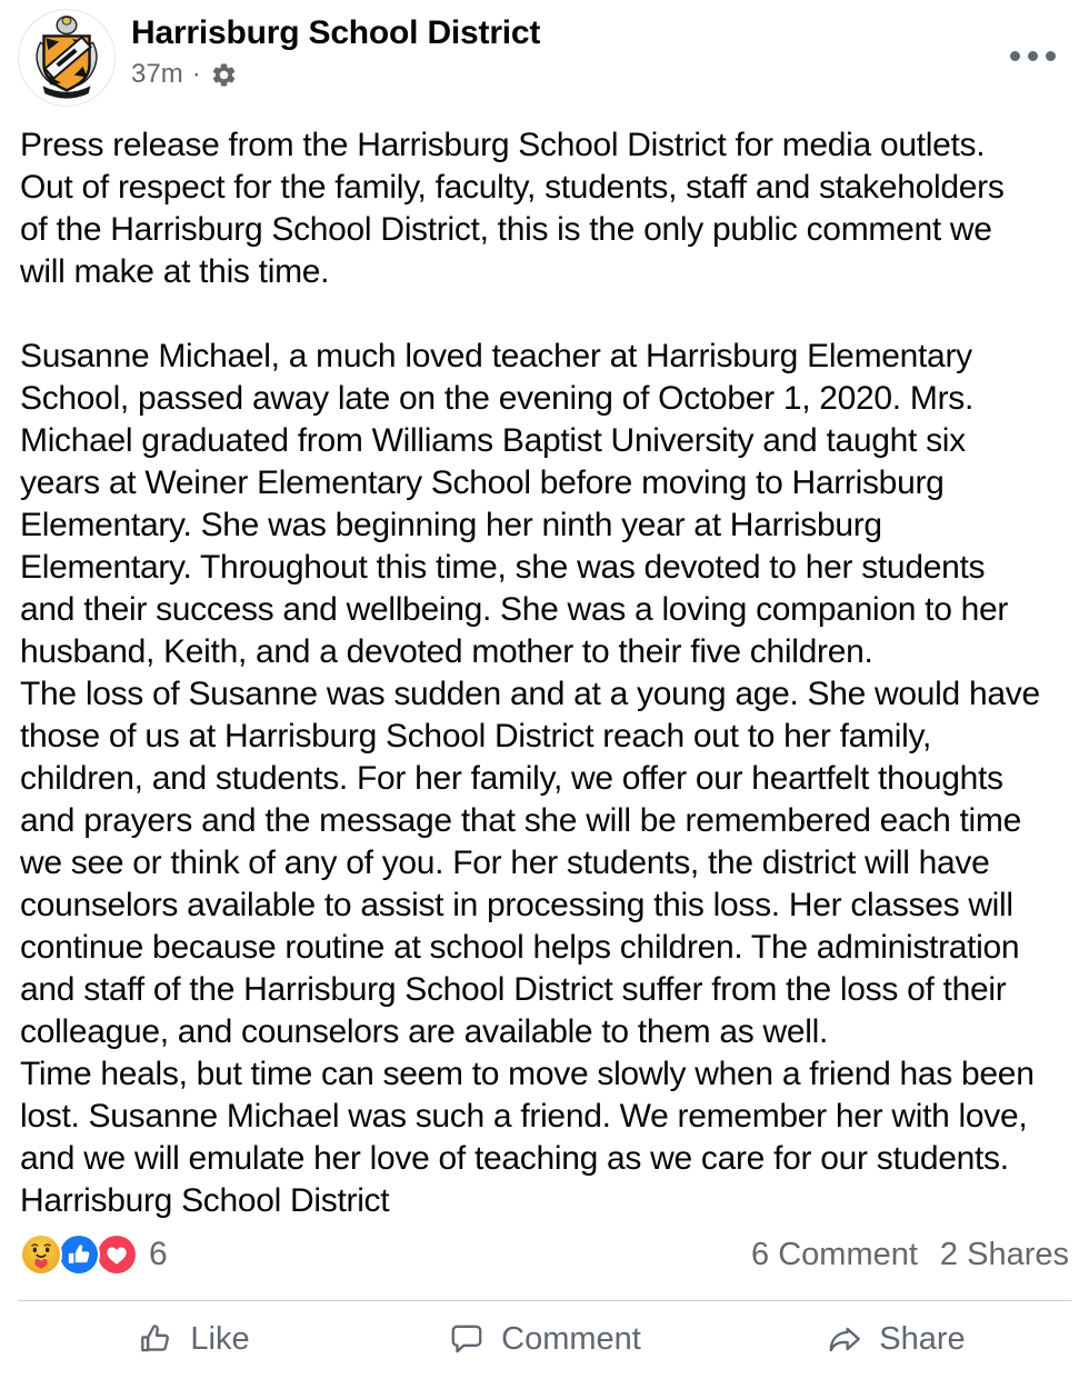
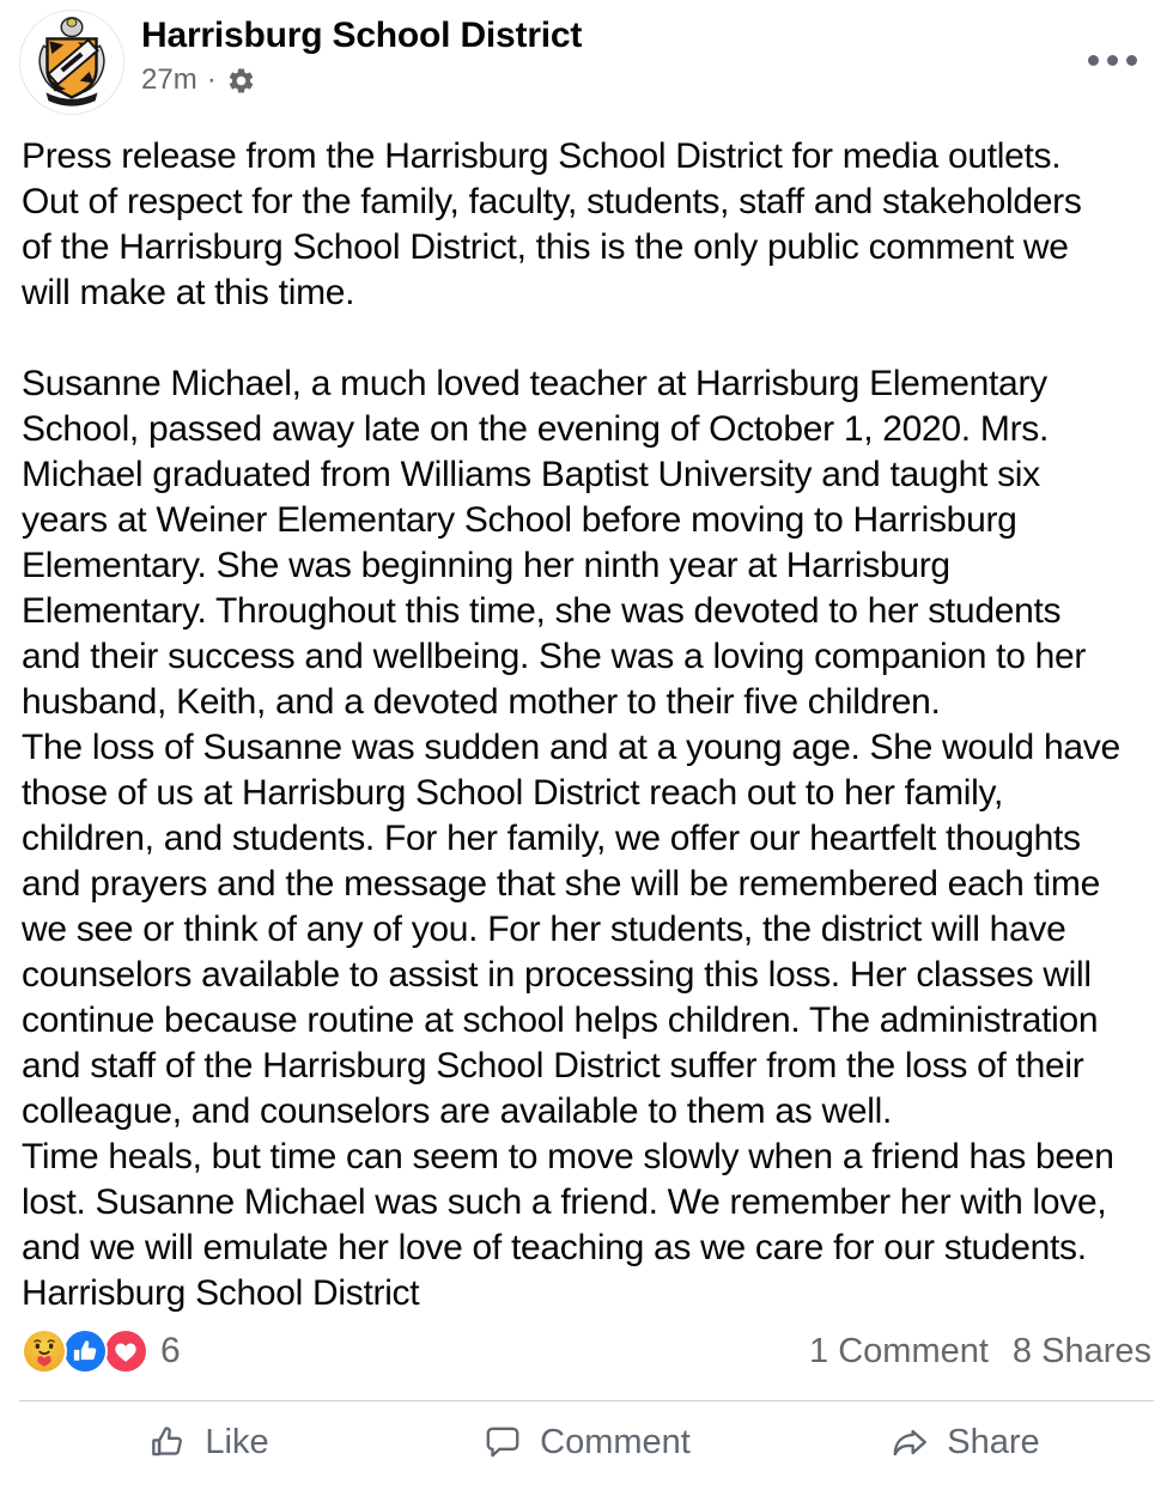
  Harrisburg School District
- 37m
+ 27m
  ·
  Press release from the Harrisburg School District for media outlets.
  Out of respect for the family, faculty, students, staff and stakeholders
  of the Harrisburg School District, this is the only public comment we
  will make at this time.
  Susanne Michael, a much loved teacher at Harrisburg Elementary
  School, passed away late on the evening of October 1, 2020. Mrs.
  Michael graduated from Williams Baptist University and taught six
  years at Weiner Elementary School before moving to Harrisburg
  Elementary. She was beginning her ninth year at Harrisburg
  Elementary. Throughout this time, she was devoted to her students
  and their success and wellbeing. She was a loving companion to her
  husband, Keith, and a devoted mother to their five children.
  The loss of Susanne was sudden and at a young age. She would have
  those of us at Harrisburg School District reach out to her family,
  children, and students. For her family, we offer our heartfelt thoughts
  and prayers and the message that she will be remembered each time
  we see or think of any of you. For her students, the district will have
  counselors available to assist in processing this loss. Her classes will
  continue because routine at school helps children. The administration
  and staff of the Harrisburg School District suffer from the loss of their
  colleague, and counselors are available to them as well.
  Time heals, but time can seem to move slowly when a friend has been
  lost. Susanne Michael was such a friend. We remember her with love,
  and we will emulate her love of teaching as we care for our students.
  Harrisburg School District
  6
- 6 Comment
+ 1 Comment
- 2 Shares
+ 8 Shares
  Like
  Comment
  Share
